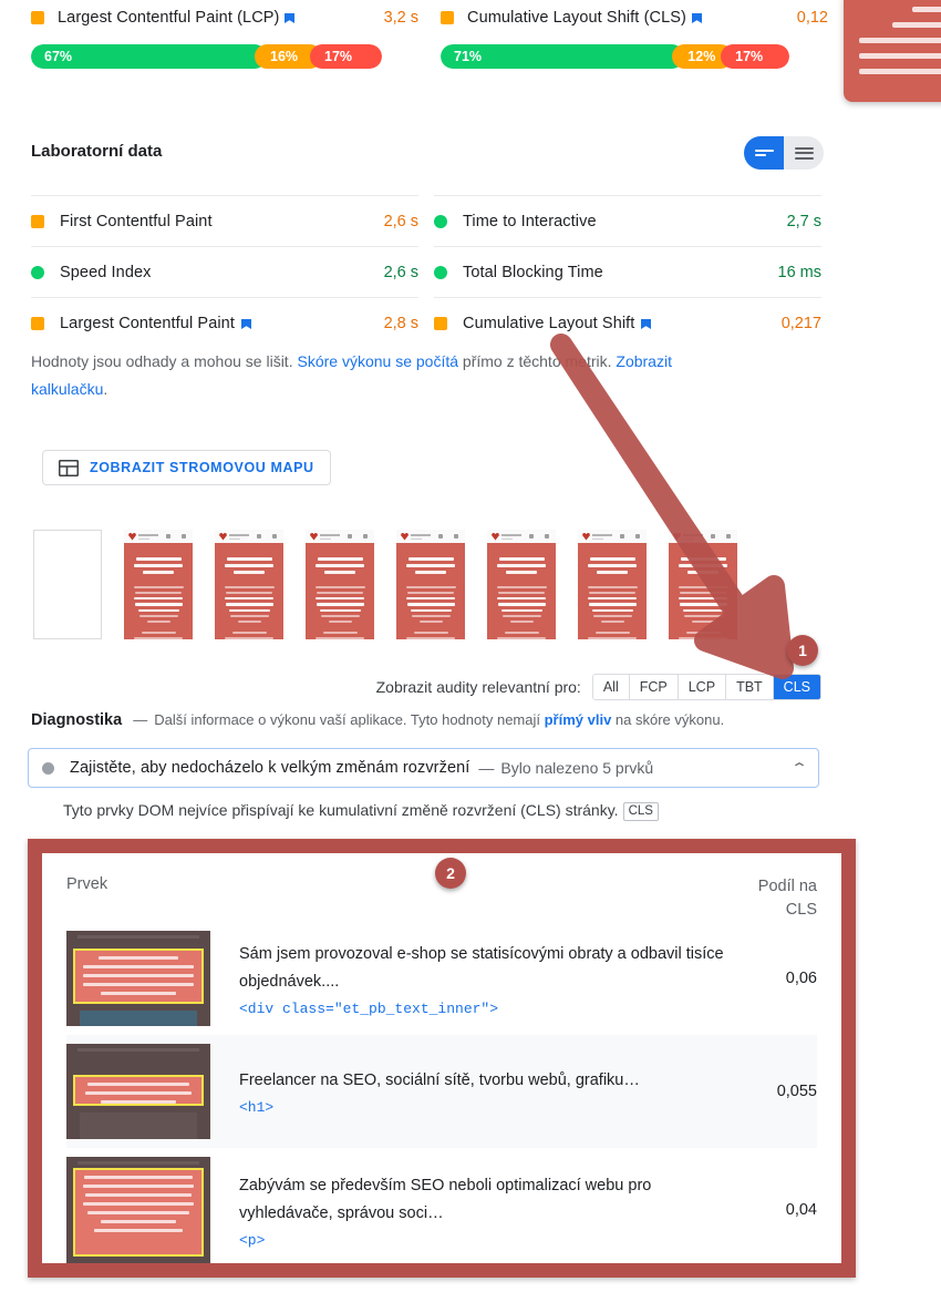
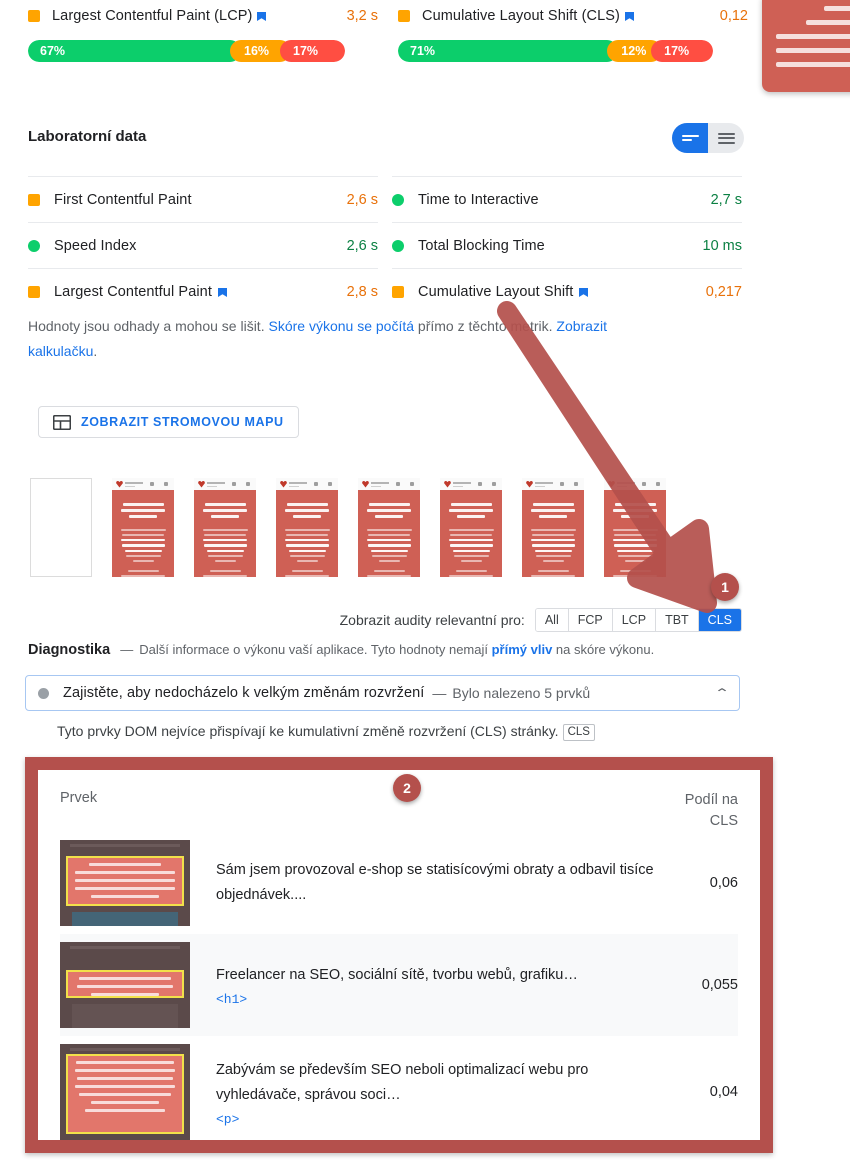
  Largest Contentful Paint (LCP)
  3,2 s
  67%
  16%
  17%
  Cumulative Layout Shift (CLS)
  0,12
  71%
  12%
  17%
  Laboratorní data
  First Contentful Paint
  2,6 s
  Time to Interactive
  2,7 s
  Speed Index
  2,6 s
  Total Blocking Time
- 16 ms
+ 10 ms
  Largest Contentful Paint
  2,8 s
  Cumulative Layout Shift
  0,217
  Hodnoty jsou odhady a mohou se lišit. Skóre výkonu se počítá přímo z těchtotrik. Zobrazit kalkulačku.
  ZOBRAZIT STROMOVOU MAPU
  Zobrazit audity relevantní pro:
  All
  FCP
  LCP
  TBT
  CLS
  Diagnostika — Další informace o výkonu vaší aplikace. Tyto hodnoty nemají přímý vliv na skóre výkonu.
  Zajistěte, aby nedocházelo k velkým změnám rozvržení
  —
  Bylo nalezeno 5 prvků
  ⌃
  Tyto prvky DOM nejvíce přispívají ke kumulativní změně rozvržení (CLS) stránky. CLS
  Prvek
  Podíl na
  CLS
  Sám jsem provozoval e-shop se statisícovými obraty a odbavil tisíce objednávek....
- <div class="et_pb_text_inner">
  0,06
  Freelancer na SEO, sociální sítě, tvorbu webů, grafiku…
  <h1>
  0,055
  Zabývám se především SEO neboli optimalizací webu pro vyhledávače, správou soci…
  <p>
  0,04
  1
  2
